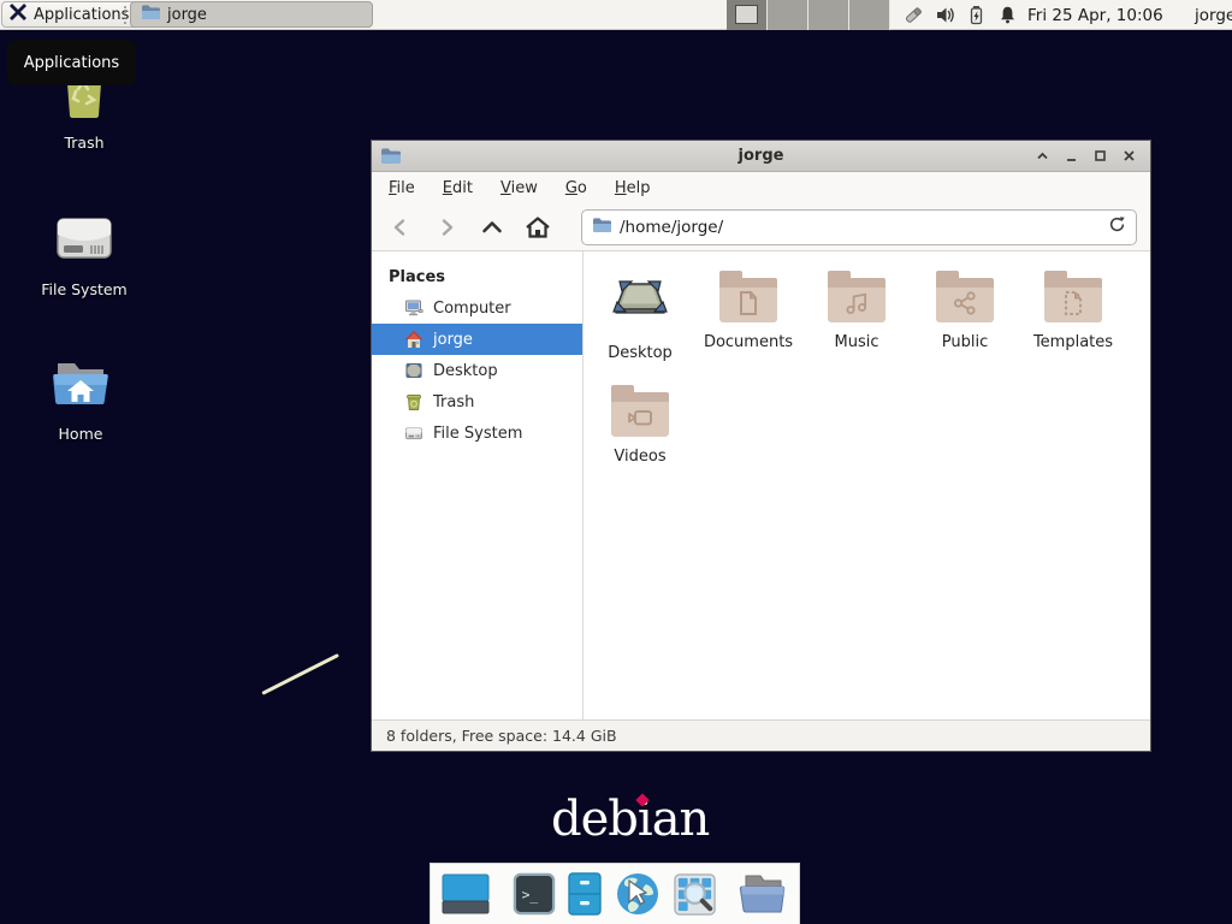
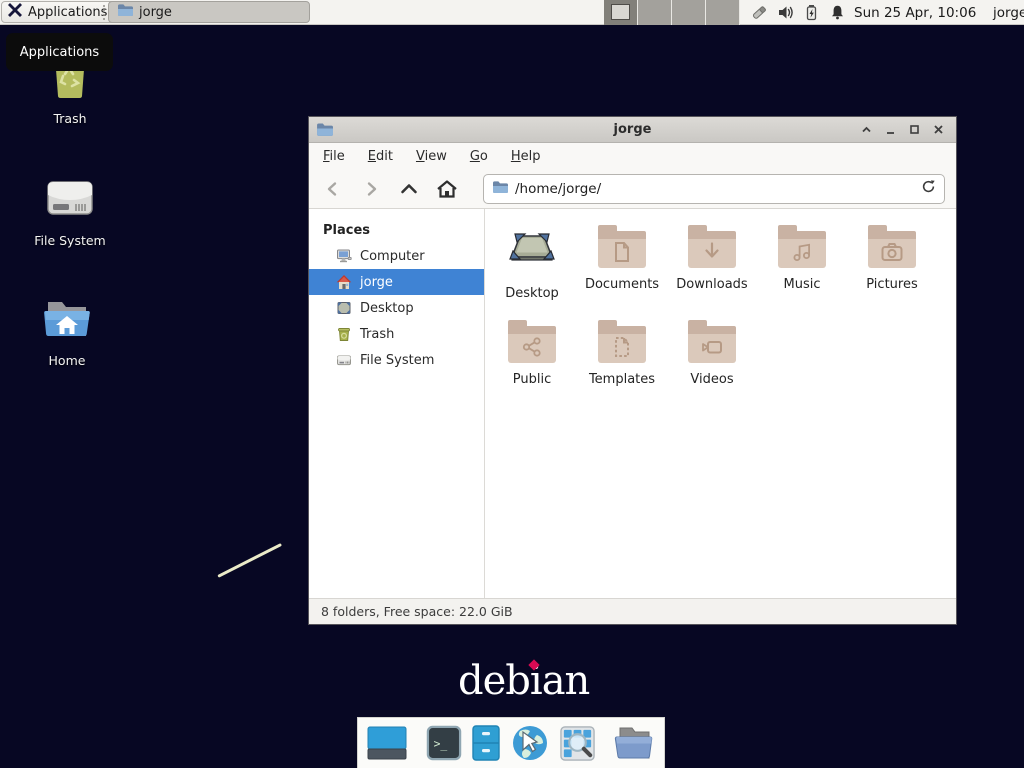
  Applications
  jorge
- Fri 25 Apr, 10:06
+ Sun 25 Apr, 10:06
  jorge
  Applications
  Trash
  File System
  Home
  debian
  jorge
  File
  Edit
  View
  Go
  Help
  /home/jorge/
  Places
  Computer
  jorge
  Desktop
  Trash
  File System
  Desktop
  Documents
+ Downloads
  Music
+ Pictures
  Public
  Templates
  Videos
- 8 folders, Free space: 14.4 GiB
+ 8 folders, Free space: 22.0 GiB
  >_
